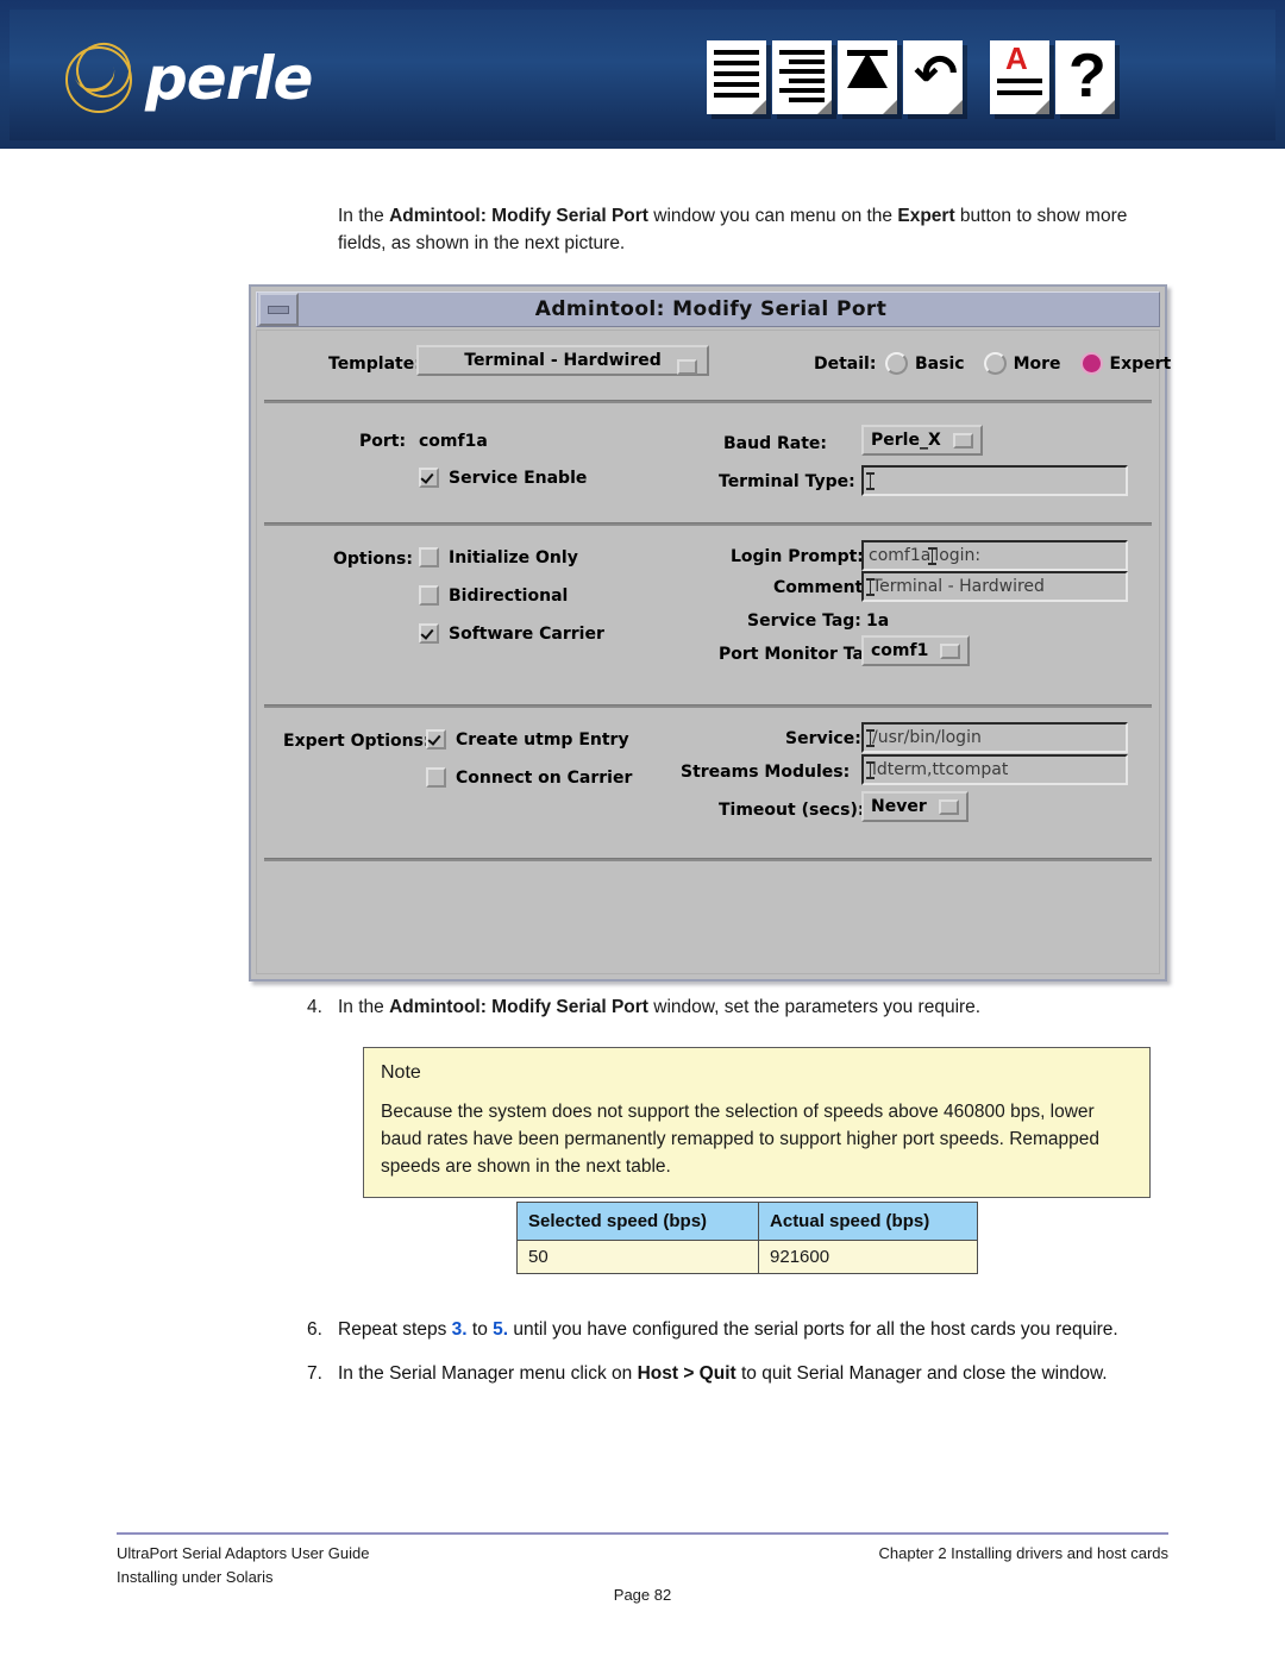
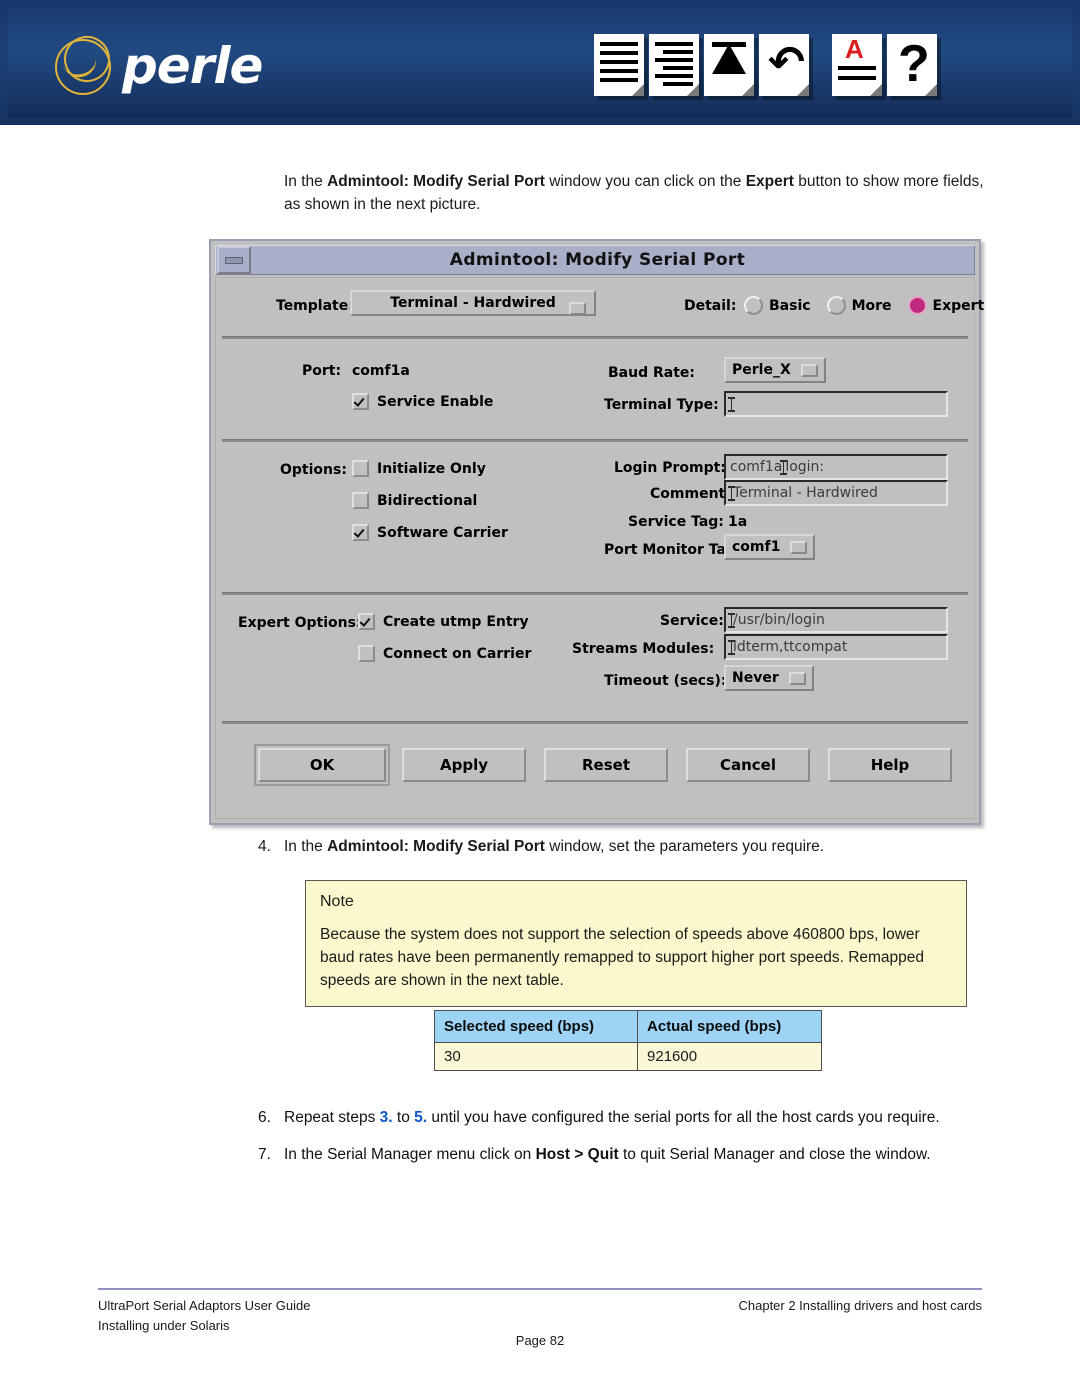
  perle
  ↶
  A
  ?
- In the Admintool: Modify Serial Port window you can menu on the Expert button to show more fields, as shown in the next picture.
+ In the Admintool: Modify Serial Port window you can click on the Expert button to show more fields, as shown in the next picture.
  Admintool: Modify Serial Port
  Template
  Terminal - Hardwired
  Detail:
  Basic
  More
  Expert
  Port:
  comf1a
  Service Enable
  Baud Rate:
  Perle_X
  Terminal Type:
  Options:
  Initialize Only
  Bidirectional
  Software Carrier
  Login Prompt
  comf1a
  login:
  Comment
  Terminal - Hardwired
  Service Tag:
  1a
  Port Monitor Ta
  comf1
  Expert Options
  Create utmp Entry
  Connect on Carrier
  Service:
  /usr/bin/login
  Streams Modules:
  ldterm,ttcompat
  Timeout (secs)
  Never
+ OK
+ Apply
+ Reset
+ Cancel
+ Help
  4. In the Admintool: Modify Serial Port window, set the parameters you require.
  Note
  Because the system does not support the selection of speeds above 460800 bps, lower baud rates have been permanently remapped to support higher port speeds. Remapped speeds are shown in the next table.
  Selected speed (bps)	Actual speed (bps)
- 50	921600
+ 30	921600
  6.
  Repeat steps 3. to 5. until you have configured the serial ports for all the host cards you require.
  7.
  In the Serial Manager menu click on Host > Quit to quit Serial Manager and close the window.
  UltraPort Serial Adaptors User Guide
  Installing under Solaris
  Chapter 2 Installing drivers and host cards
  Page 82
